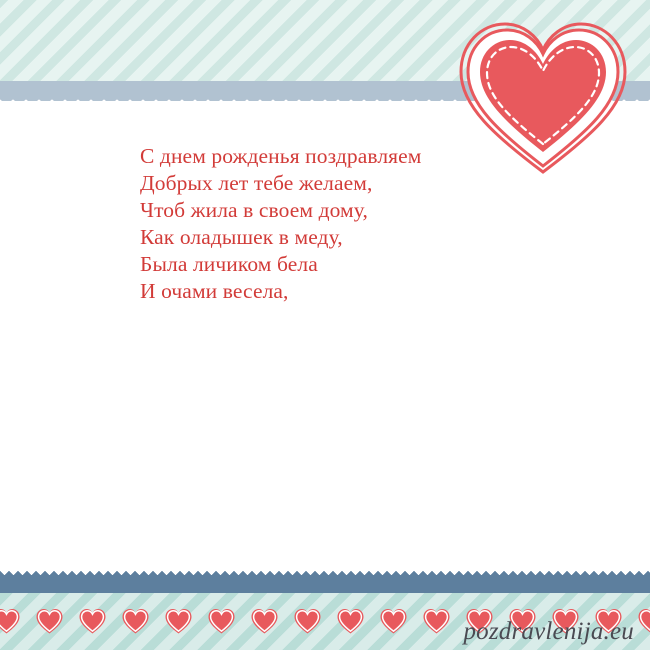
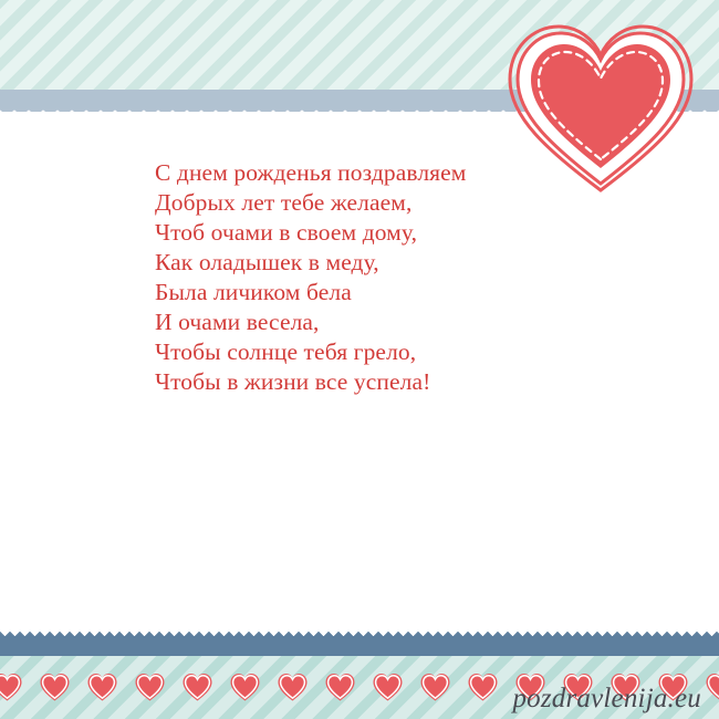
  С днем рожденья поздравляем
  Добрых лет тебе желаем,
- Чтоб жила в своем дому,
+ Чтоб очами в своем дому,
  Как оладышек в меду,
  Была личиком бела
  И очами весела,
+ Чтобы солнце тебя грело,
+ Чтобы в жизни все успела!
  pozdravlenija.eu
